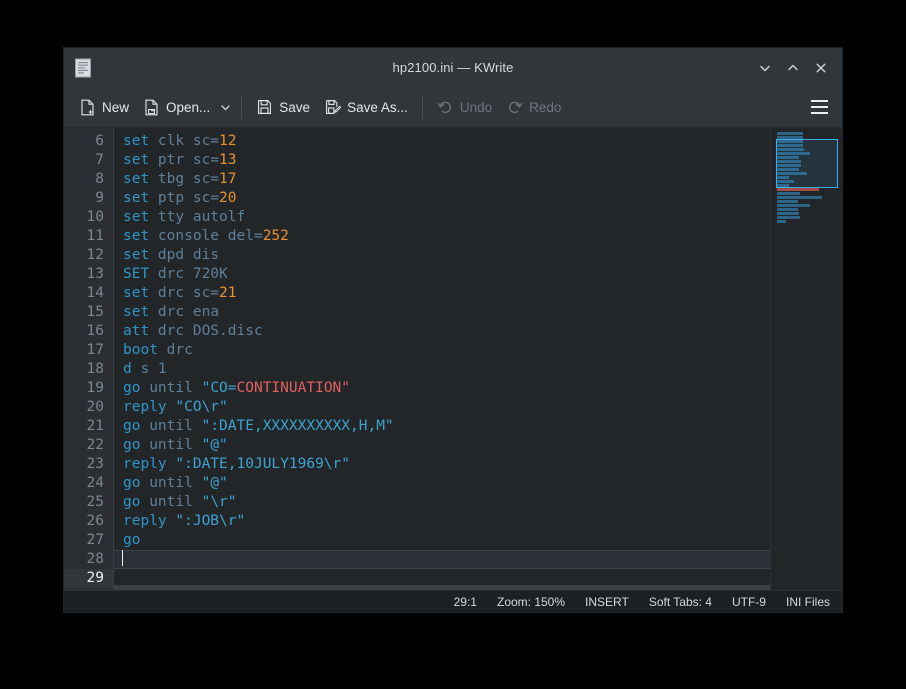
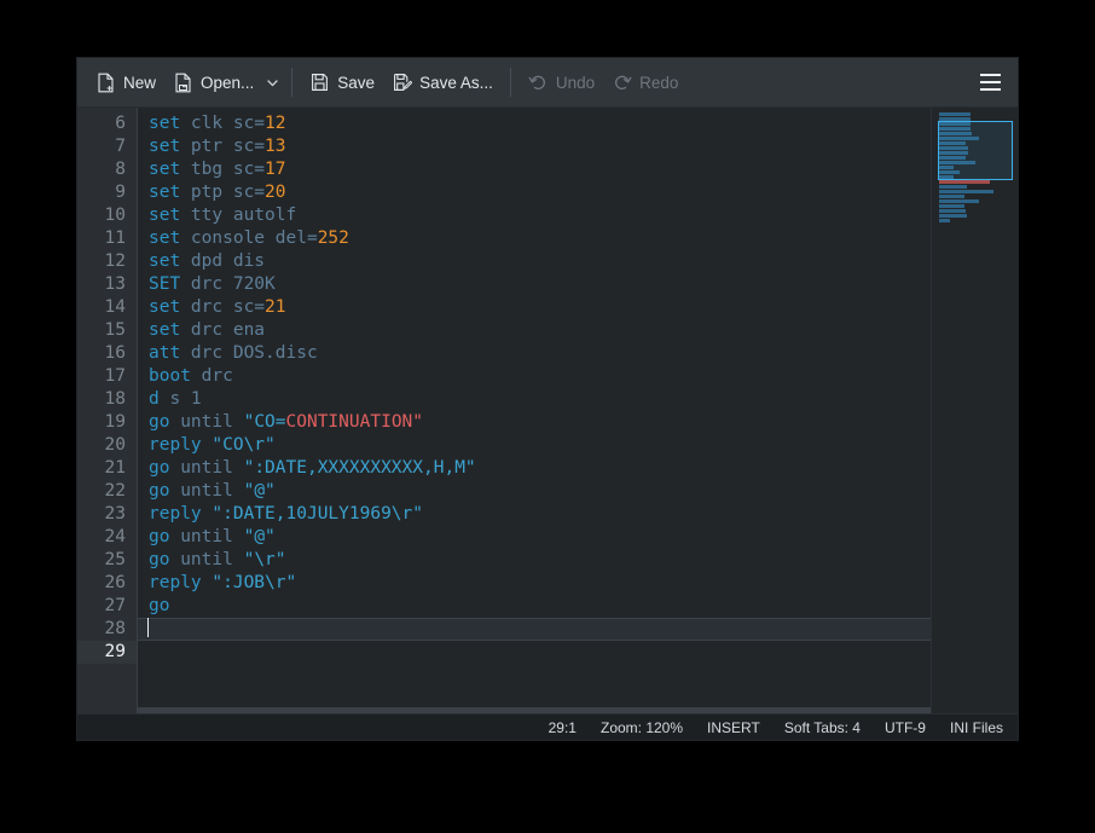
- hp2100.ini — KWrite
  New
  Open...
  Save
  Save As...
  Undo
  Redo
  6
  7
  8
  9
  10
  11
  12
  13
  14
  15
  16
  17
  18
  19
  20
  21
  22
  23
  24
  25
  26
  27
  28
  29
  set clk sc=12
  set ptr sc=13
  set tbg sc=17
  set ptp sc=20
  set tty autolf
  set console del=252
  set dpd dis
  SET drc 720K
  set drc sc=21
  set drc ena
  att drc DOS.disc
  boot drc
  d s 1
  go until "CO=CONTINUATION"
  reply "CO\r"
  go until ":DATE,XXXXXXXXXX,H,M"
  go until "@"
  reply ":DATE,10JULY1969\r"
  go until "@"
  go until "\r"
  reply ":JOB\r"
  go
  29:1
- Zoom: 150%
+ Zoom: 120%
  INSERT
  Soft Tabs: 4
  UTF-9
  INI Files
